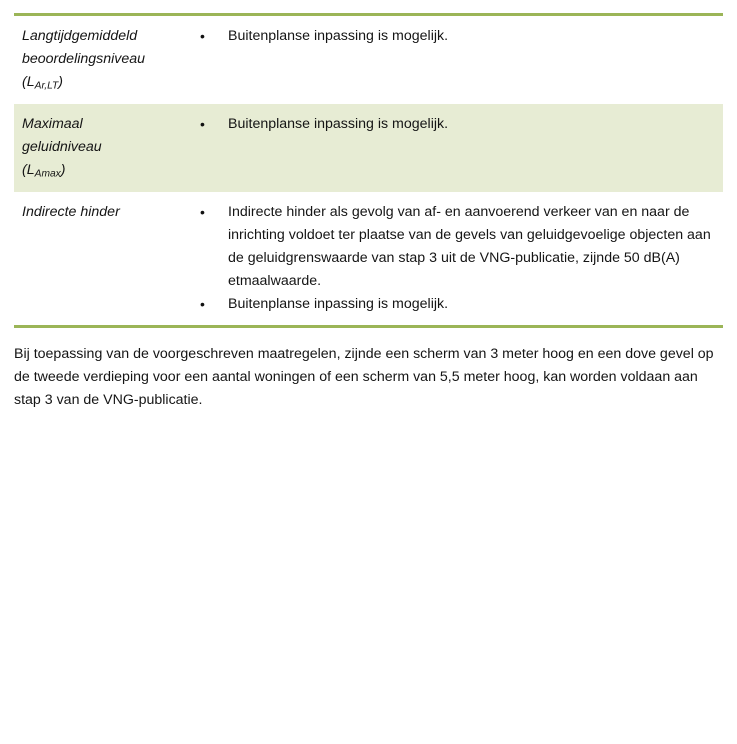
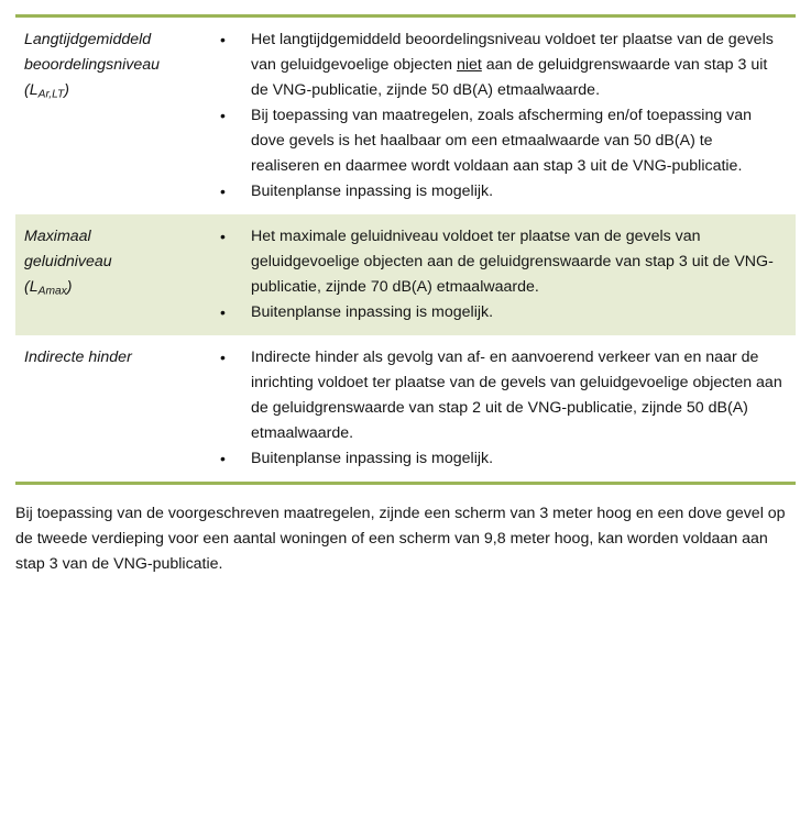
  Langtijdgemiddeld
  beoordelingsniveau
  (LAr,LT)
+ Het langtijdgemiddeld beoordelingsniveau voldoet ter plaatse van de gevels van geluidgevoelige objecten niet aan de geluidgrenswaarde van stap 3 uit de VNG-publicatie, zijnde 50 dB(A) etmaalwaarde.
+ Bij toepassing van maatregelen, zoals afscherming en/of toepassing van dove gevels is het haalbaar om een etmaalwaarde van 50 dB(A) te realiseren en daarmee wordt voldaan aan stap 3 uit de VNG-publicatie.
  Buitenplanse inpassing is mogelijk.
  Maximaal
  geluidniveau
  (LAmax)
+ Het maximale geluidniveau voldoet ter plaatse van de gevels van geluidgevoelige objecten aan de geluidgrenswaarde van stap 3 uit de VNG-publicatie, zijnde 70 dB(A) etmaalwaarde.
  Buitenplanse inpassing is mogelijk.
  Indirecte hinder
- Indirecte hinder als gevolg van af- en aanvoerend verkeer van en naar de inrichting voldoet ter plaatse van de gevels van geluidgevoelige objecten aan de geluidgrenswaarde van stap 3 uit de VNG-publicatie, zijnde 50 dB(A) etmaalwaarde.
+ Indirecte hinder als gevolg van af- en aanvoerend verkeer van en naar de inrichting voldoet ter plaatse van de gevels van geluidgevoelige objecten aan de geluidgrenswaarde van stap 2 uit de VNG-publicatie, zijnde 50 dB(A) etmaalwaarde.
  Buitenplanse inpassing is mogelijk.
- Bij toepassing van de voorgeschreven maatregelen, zijnde een scherm van 3 meter hoog en een dove gevel op de tweede verdieping voor een aantal woningen of een scherm van 5,5 meter hoog, kan worden voldaan aan stap 3 van de VNG-publicatie.
+ Bij toepassing van de voorgeschreven maatregelen, zijnde een scherm van 3 meter hoog en een dove gevel op de tweede verdieping voor een aantal woningen of een scherm van 9,8 meter hoog, kan worden voldaan aan stap 3 van de VNG-publicatie.
